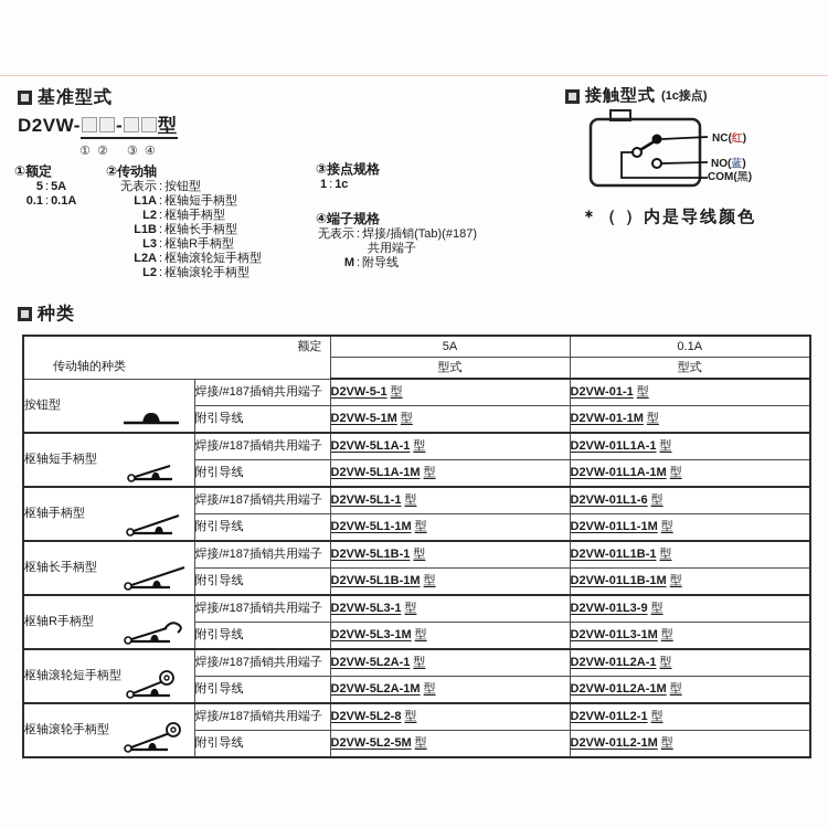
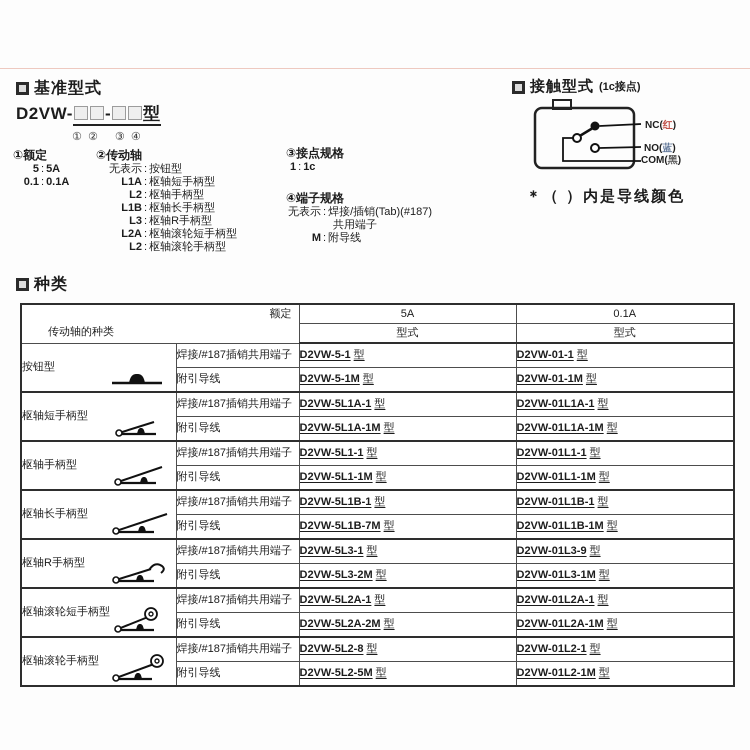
  基准型式
  D2VW- - 型
  ① ② ③ ④
  ①额定
  5 : 5A
  0.1 : 0.1A
  ②传动轴
  无表示 : 按钮型
  L1A : 枢轴短手柄型
  L2 : 枢轴手柄型
  L1B : 枢轴长手柄型
  L3 : 枢轴R手柄型
  L2A : 枢轴滚轮短手柄型
  L2 : 枢轴滚轮手柄型
  ③接点规格
  1 : 1c
  ④端子规格
  无表示 : 焊接/插销(Tab)(#187)
  共用端子
  M : 附导线
  接触型式
  (1c接点)
  NC(红)
  NO(蓝)
  COM(黑)
  ＊（ ）内是导线颜色
  种类
  额定 传动轴的种类	5A	0.1A
  型式	型式
  按钮型	焊接/#187插销共用端子	D2VW-5-1 型	D2VW-01-1 型
  附引导线	D2VW-5-1M 型	D2VW-01-1M 型
  枢轴短手柄型	焊接/#187插销共用端子	D2VW-5L1A-1 型	D2VW-01L1A-1 型
  附引导线	D2VW-5L1A-1M 型	D2VW-01L1A-1M 型
- 枢轴手柄型	焊接/#187插销共用端子	D2VW-5L1-1 型	D2VW-01L1-6 型
+ 枢轴手柄型	焊接/#187插销共用端子	D2VW-5L1-1 型	D2VW-01L1-1 型
  附引导线	D2VW-5L1-1M 型	D2VW-01L1-1M 型
  枢轴长手柄型	焊接/#187插销共用端子	D2VW-5L1B-1 型	D2VW-01L1B-1 型
- 附引导线	D2VW-5L1B-1M 型	D2VW-01L1B-1M 型
+ 附引导线	D2VW-5L1B-7M 型	D2VW-01L1B-1M 型
  枢轴R手柄型	焊接/#187插销共用端子	D2VW-5L3-1 型	D2VW-01L3-9 型
- 附引导线	D2VW-5L3-1M 型	D2VW-01L3-1M 型
+ 附引导线	D2VW-5L3-2M 型	D2VW-01L3-1M 型
  枢轴滚轮短手柄型	焊接/#187插销共用端子	D2VW-5L2A-1 型	D2VW-01L2A-1 型
- 附引导线	D2VW-5L2A-1M 型	D2VW-01L2A-1M 型
+ 附引导线	D2VW-5L2A-2M 型	D2VW-01L2A-1M 型
  枢轴滚轮手柄型	焊接/#187插销共用端子	D2VW-5L2-8 型	D2VW-01L2-1 型
  附引导线	D2VW-5L2-5M 型	D2VW-01L2-1M 型
